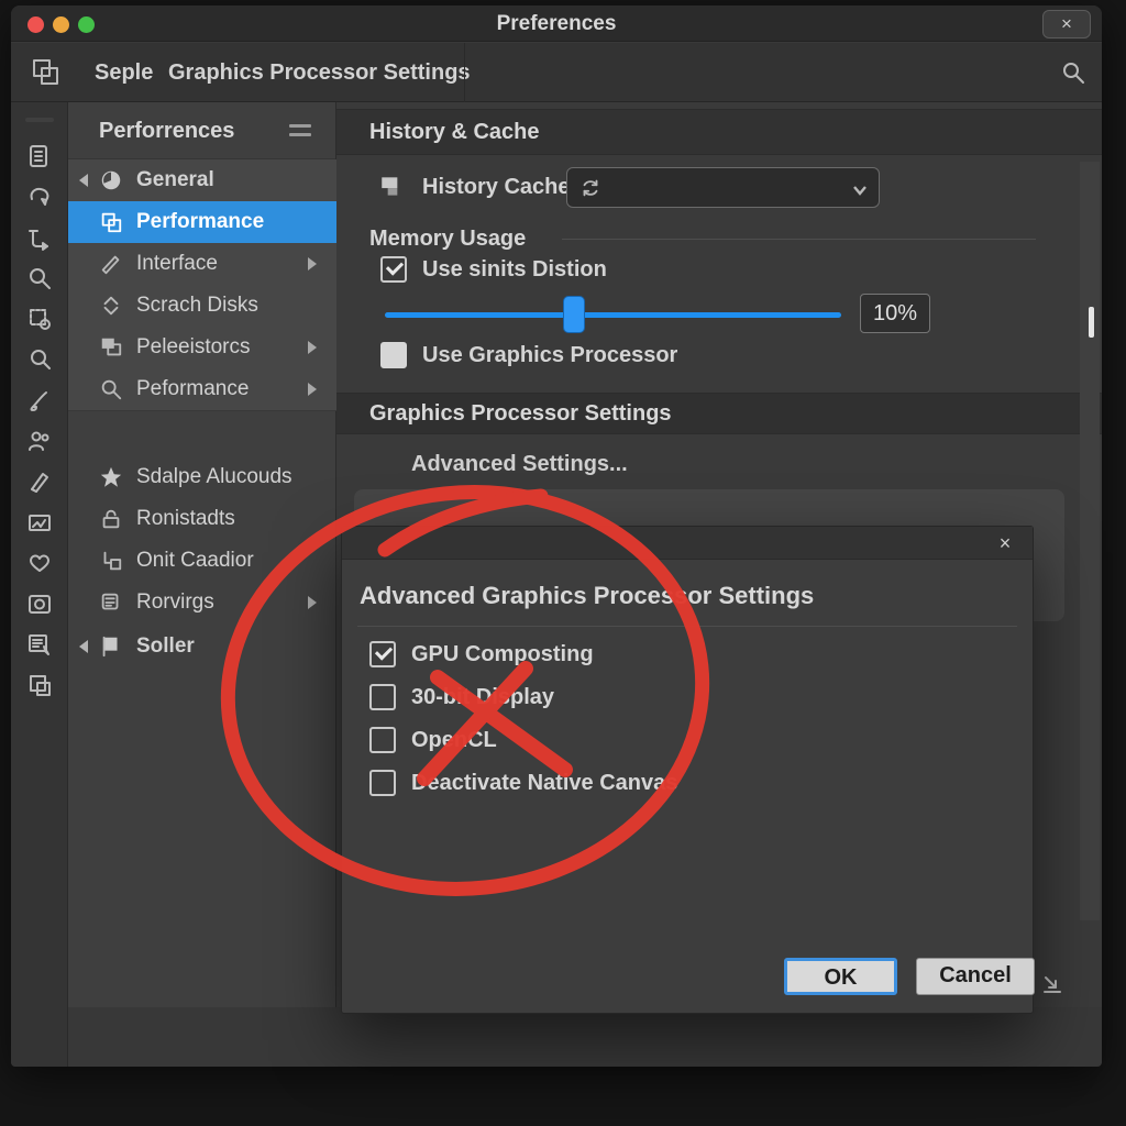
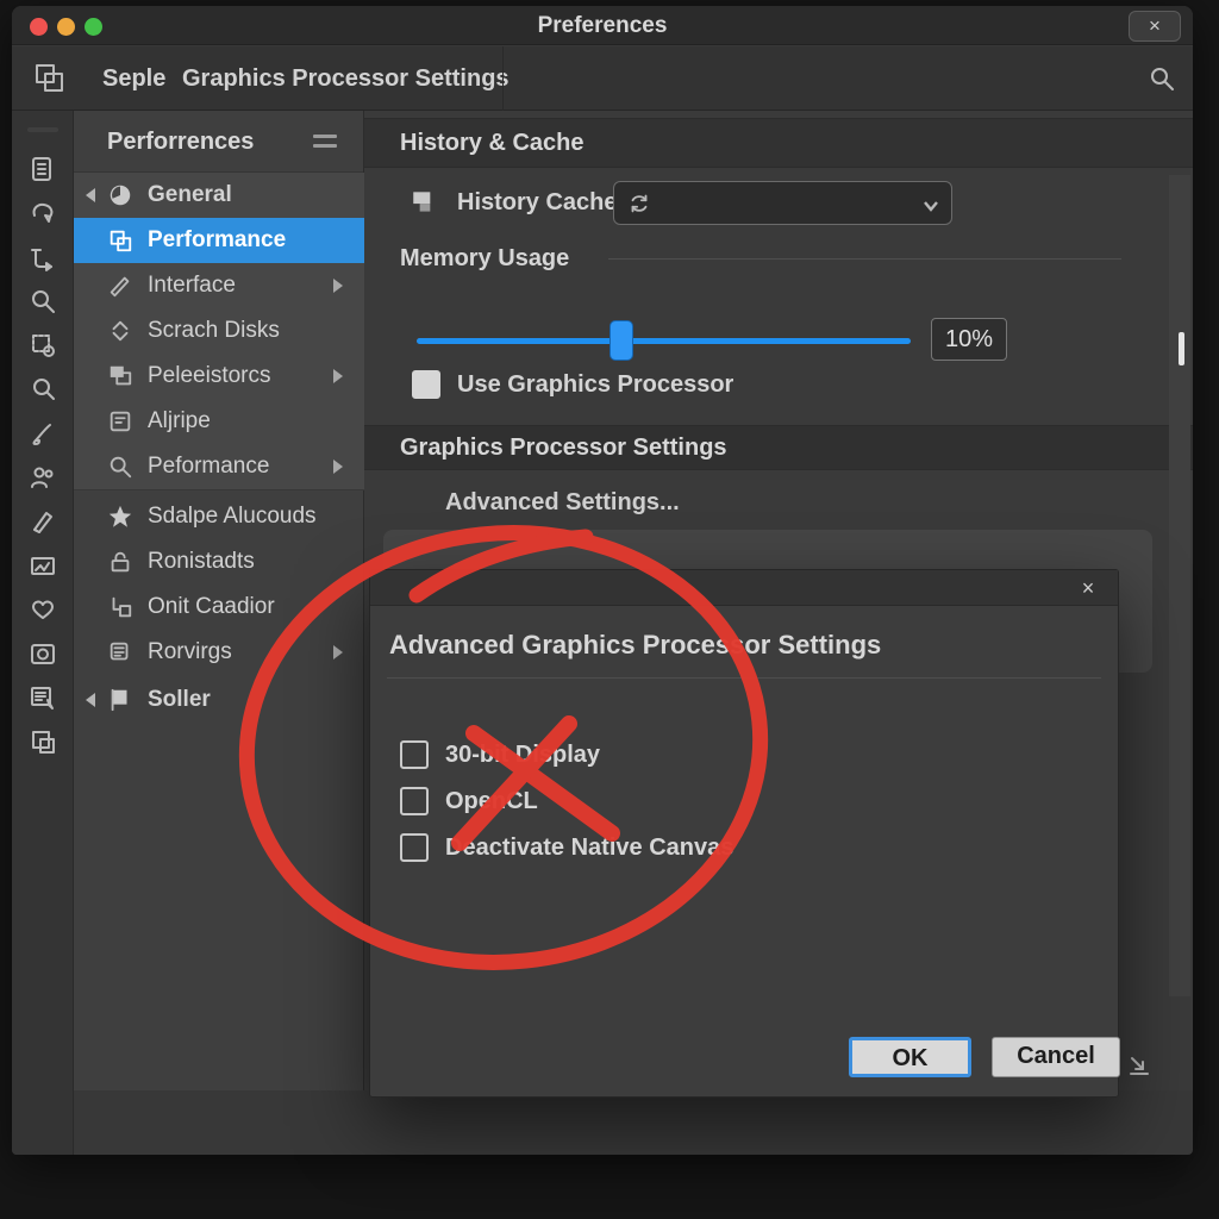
  Preferences
  ×
  Seple
  Graphics Processor Setting
  Perforrences
  General
  Performance
  Interface
  Scrach Disks
  Peleeistorcs
+ Aljripe
  Peformance
  Sdalpe Alucouds
  Ronistadts
  Onit Caadior
  Rorvirgs
  Soller
  History & Cache
  History Cache
  Memory Usage
- Use sinits Distion
  10%
  Use Graphics Processor
  Graphics Processor Settings
  Advanced Settings...
  ×
  Advanced Graphics Procesor Settings
- GPU Composting
  OpeCL
  eactivate Native Canva
  OK
  Cancel
